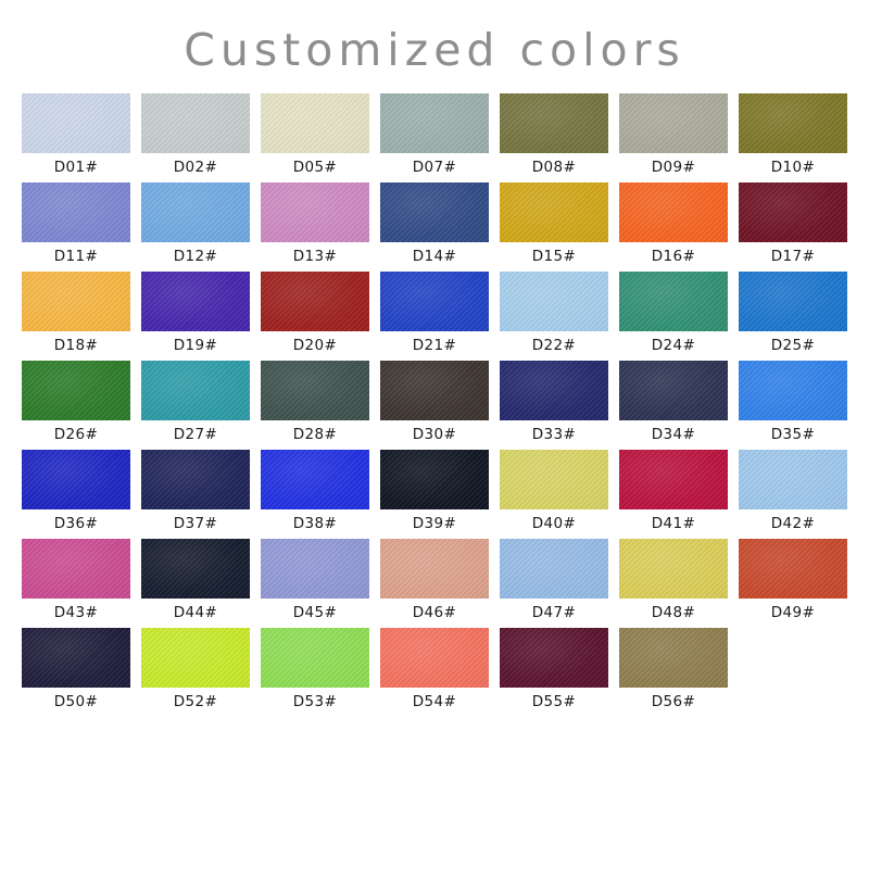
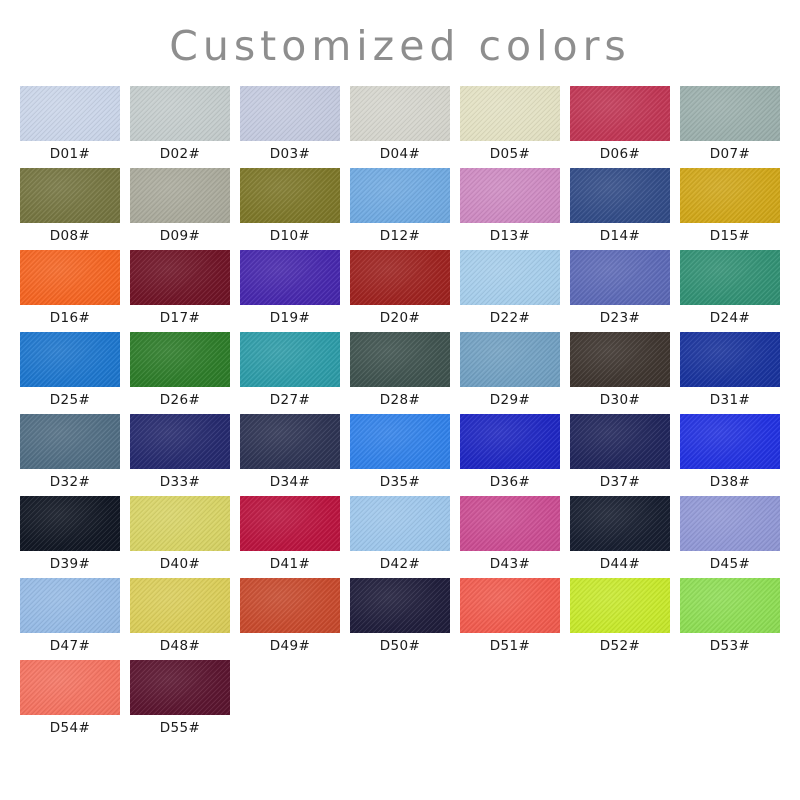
  Customized colors
  D01#
  D02#
+ D03#
+ D04#
  D05#
+ D06#
  D07#
  D08#
  D09#
  D10#
- D11#
  D12#
  D13#
  D14#
  D15#
  D16#
  D17#
- D18#
  D19#
  D20#
- D21#
  D22#
+ D23#
  D24#
  D25#
  D26#
  D27#
  D28#
+ D29#
  D30#
+ D31#
+ D32#
  D33#
  D34#
  D35#
  D36#
  D37#
  D38#
  D39#
  D40#
  D41#
  D42#
  D43#
  D44#
  D45#
- D46#
  D47#
  D48#
  D49#
  D50#
+ D51#
  D52#
  D53#
  D54#
  D55#
- D56#
